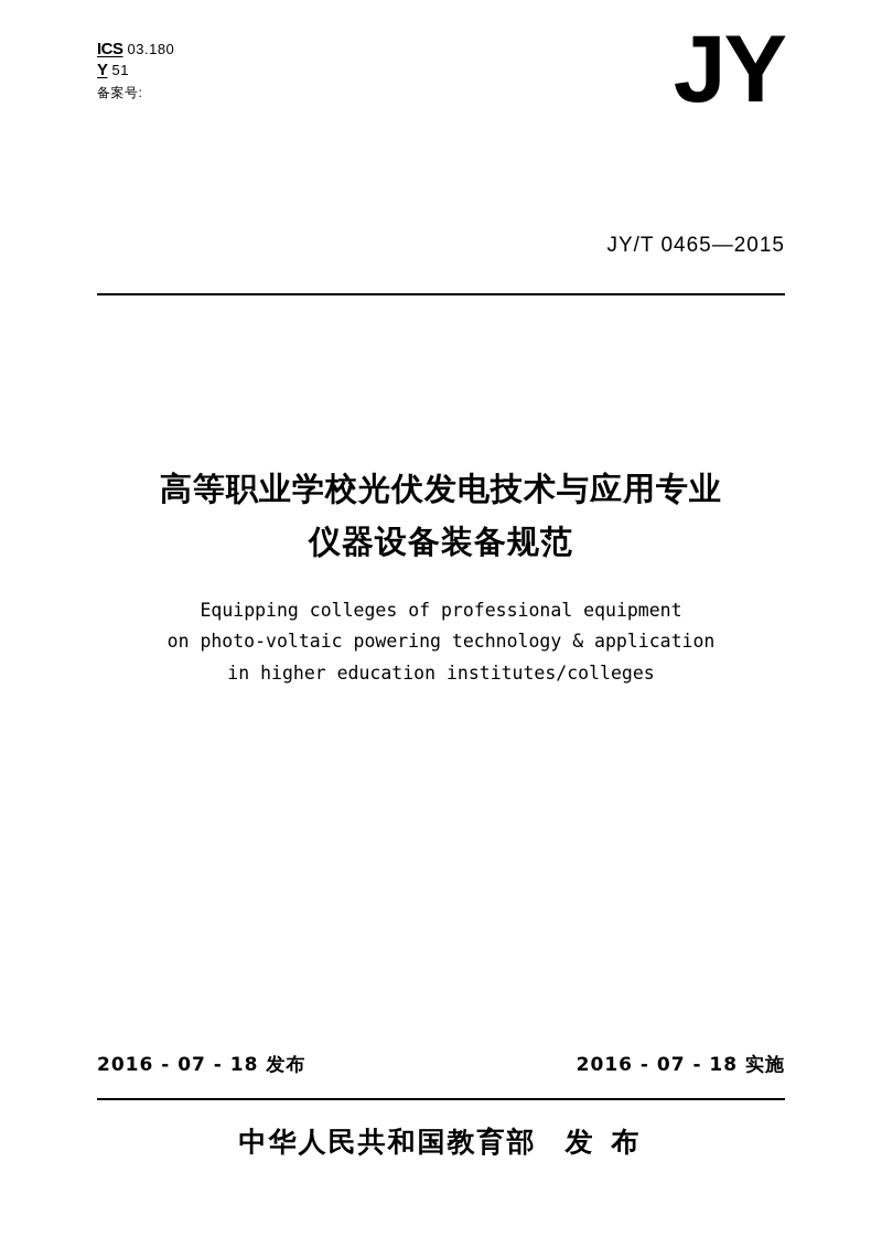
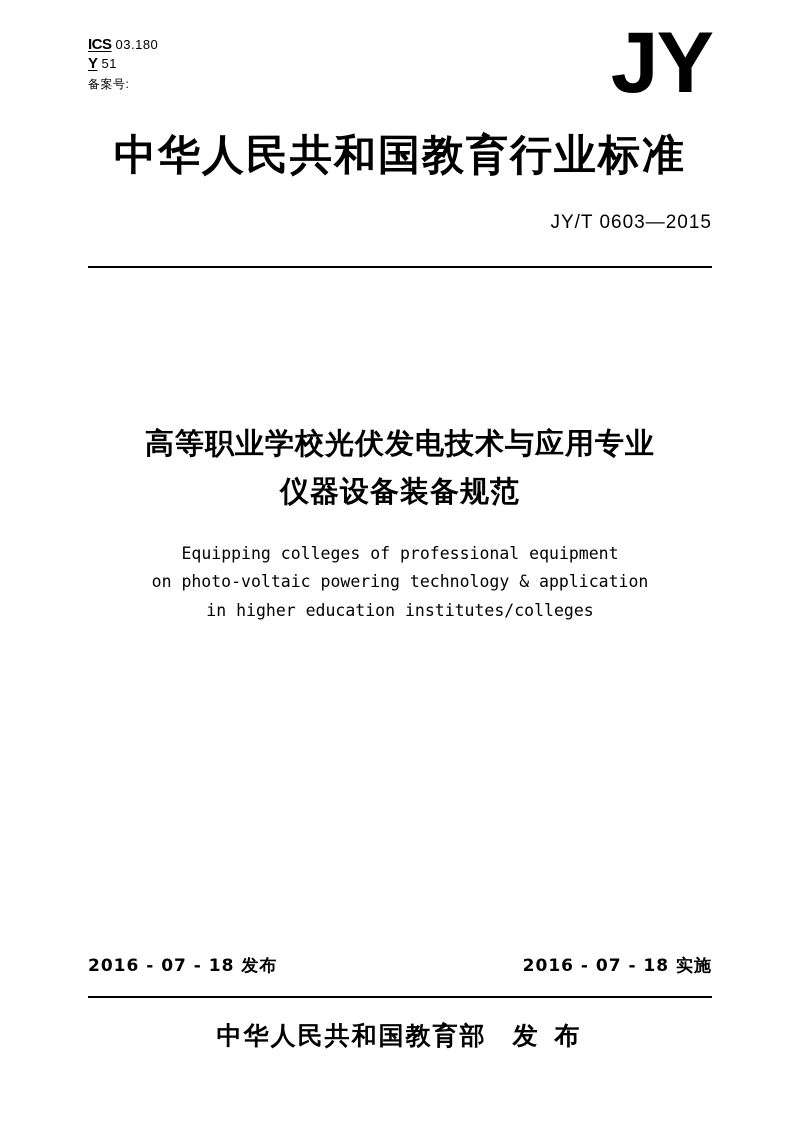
  ICS
  03.180
  Y
  51
  备案号:
  JY
+ 中华人民共和国教育行业标准
- JY/T 0465—2015
+ JY/T 0603—2015
  高等职业学校光伏发电技术与应用专业
  仪器设备装备规范
  Equipping colleges of professional equipment
  on photo-voltaic powering technology & application
  in higher education institutes/colleges
  2016 - 07 - 18 发布
  2016 - 07 - 18 实施
  中华人民共和国教育部 发 布
